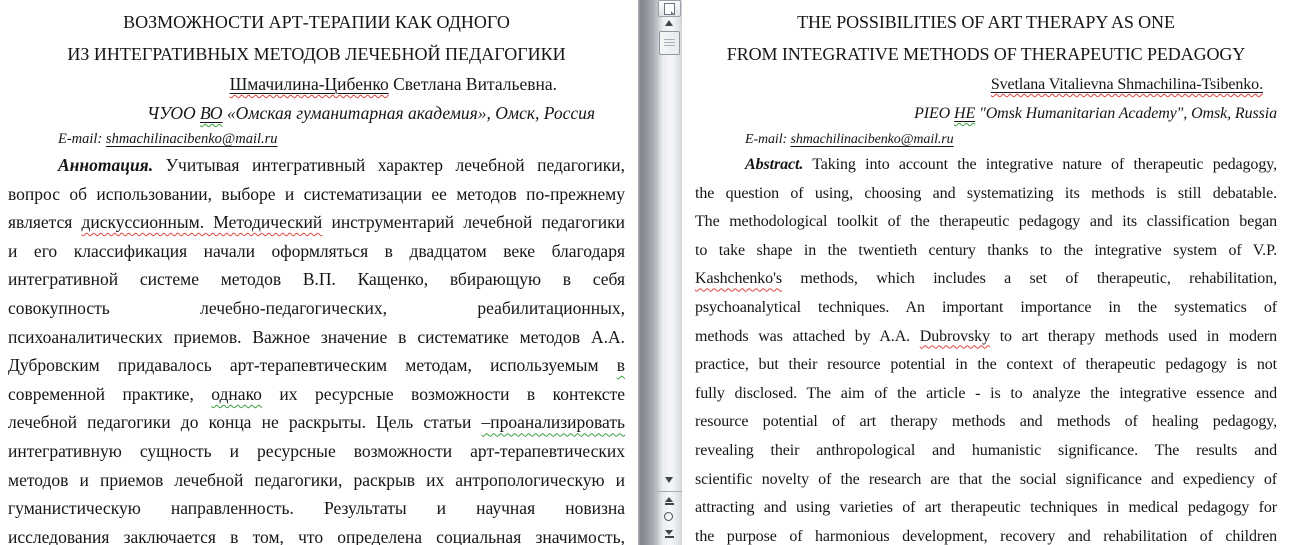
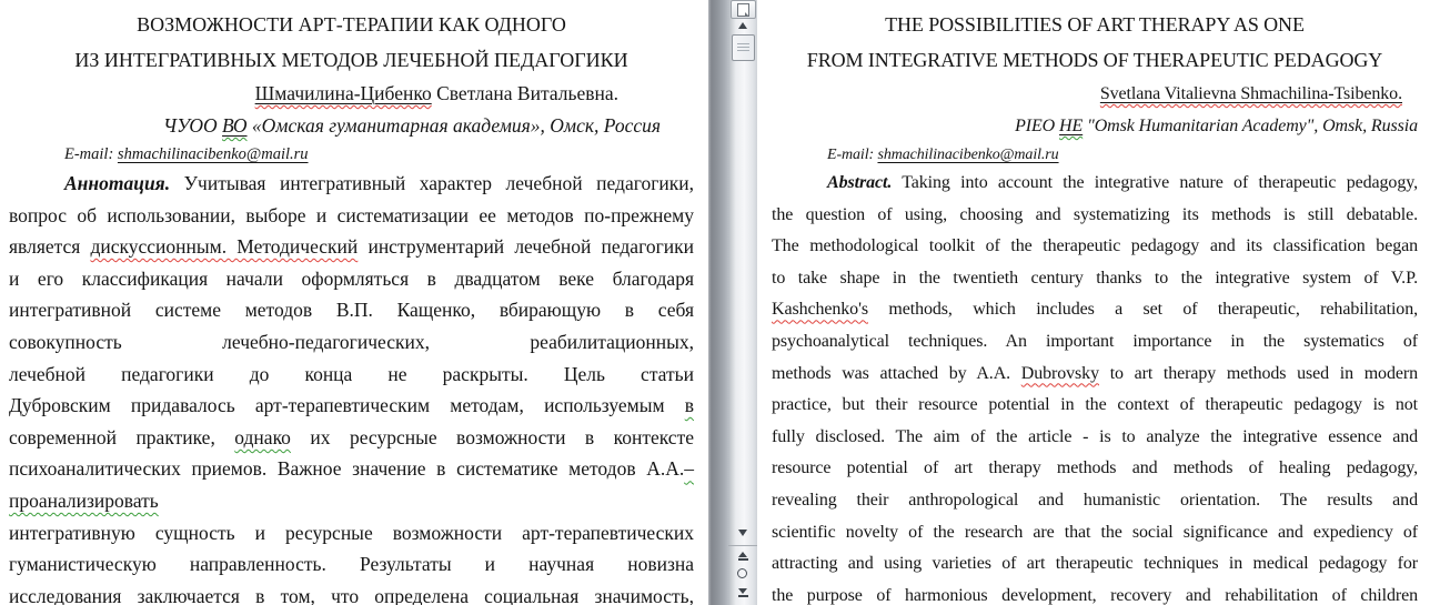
  ВОЗМОЖНОСТИ АРТ-ТЕРАПИИ КАК ОДНОГО
  ИЗ ИНТЕГРАТИВНЫХ МЕТОДОВ ЛЕЧЕБНОЙ ПЕДАГОГИКИ
  Шмачилина-Цибенко Светлана Витальевна.
  ЧУОО ВО «Омская гуманитарная академия», Омск, Россия
  E-mail: shmachilinacibenko@mail.ru
  Аннотация. Учитывая интегративный характер лечебной педагогики,
  вопрос об использовании, выборе и систематизации ее методов по-прежнему
  является дискуссионным. Методический инструментарий лечебной педагогики
  и его классификация начали оформляться в двадцатом веке благодаря
  интегративной системе методов В.П. Кащенко, вбирающую в себя
  совокупность лечебно-педагогических, реабилитационных,
- психоаналитических приемов. Важное значение в систематике методов А.А.
+ лечебной педагогики до конца не раскрыты. Цель статьи
  Дубровским придавалось арт-терапевтическим методам, используемым в
  современной практике, однако их ресурсные возможности в контексте
- лечебной педагогики до конца не раскрыты. Цель статьи –проанализировать
+ психоаналитических приемов. Важное значение в систематике методов А.А.–проанализировать
  интегративную сущность и ресурсные возможности арт-терапевтических
- методов и приемов лечебной педагогики, раскрыв их антропологическую и
  гуманистическую направленность. Результаты и научная новизна
  исследования заключается в том, что определена социальная значимость,
  THE POSSIBILITIES OF ART THERAPY AS ONE
  FROM INTEGRATIVE METHODS OF THERAPEUTIC PEDAGOGY
  Svetlana Vitalievna Shmachilina-Tsibenko.
  PIEO HE "Omsk Humanitarian Academy", Omsk, Russia
  E-mail: shmachilinacibenko@mail.ru
  Abstract. Taking into account the integrative nature of therapeutic pedagogy,
  the question of using, choosing and systematizing its methods is still debatable.
  The methodological toolkit of the therapeutic pedagogy and its classification began
  to take shape in the twentieth century thanks to the integrative system of V.P.
  Kashchenko's methods, which includes a set of therapeutic, rehabilitation,
  psychoanalytical techniques. An important importance in the systematics of
  methods was attached by A.A. Dubrovsky to art therapy methods used in modern
  practice, but their resource potential in the context of therapeutic pedagogy is not
  fully disclosed. The aim of the article - is to analyze the integrative essence and
  resource potential of art therapy methods and methods of healing pedagogy,
- revealing their anthropological and humanistic significance. The results and
+ revealing their anthropological and humanistic orientation. The results and
  scientific novelty of the research are that the social significance and expediency of
  attracting and using varieties of art therapeutic techniques in medical pedagogy for
  the purpose of harmonious development, recovery and rehabilitation of children
